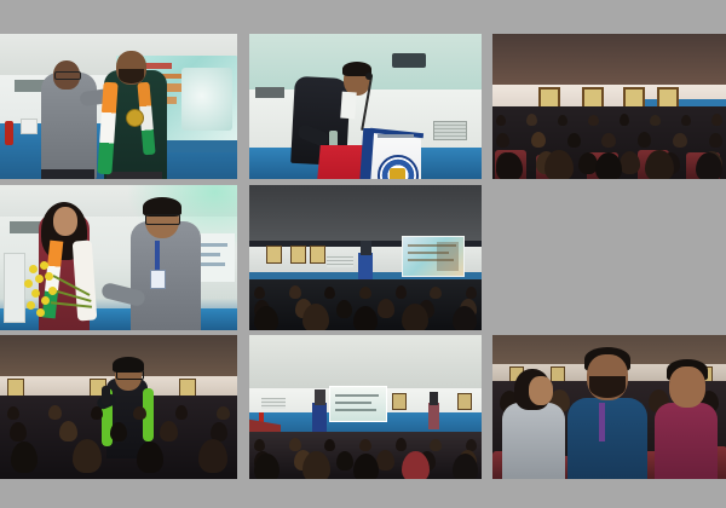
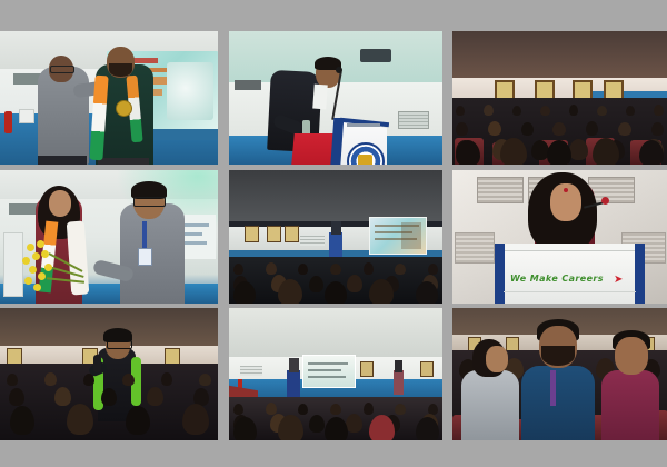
+ We Make Careers
+ ➤
